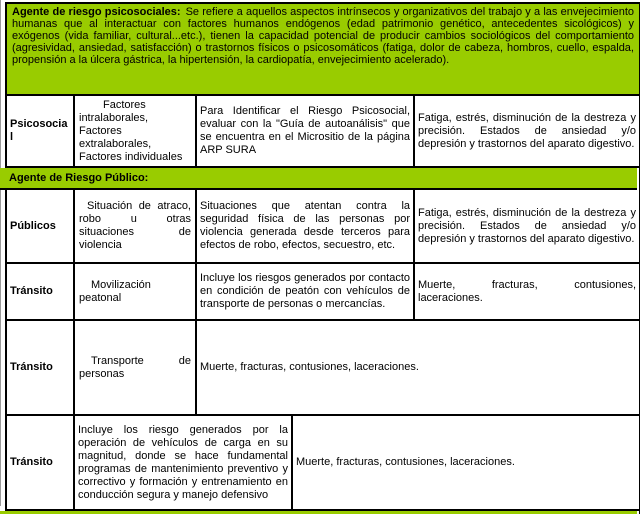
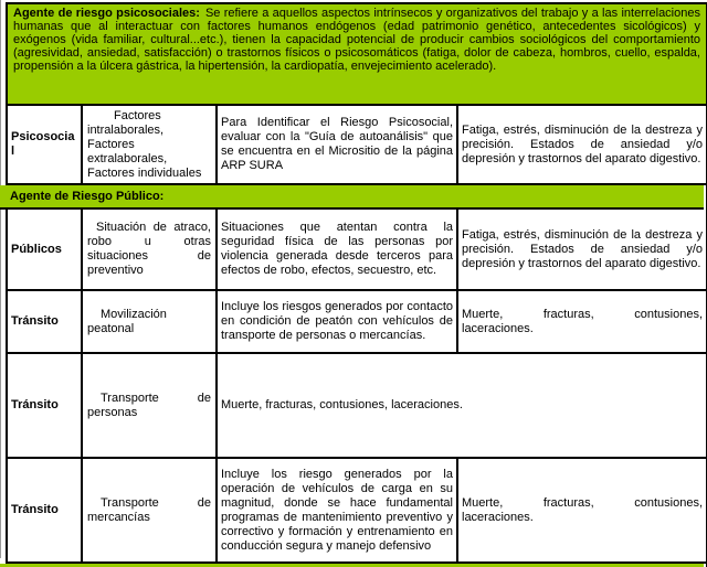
- Agente de riesgo psicosociales: Se refiere a aquellos aspectos intrínsecos y organizativos del trabajo y a las envejecimiento humanas que al interactuar con factores humanos endógenos (edad patrimonio genético, antecedentes sicológicos) y exógenos (vida familiar, cultural...etc.), tienen la capacidad potencial de producir cambios sociológicos del comportamiento (agresividad, ansiedad, satisfacción) o trastornos físicos o psicosomáticos (fatiga, dolor de cabeza, hombros, cuello, espalda, propensión a la úlcera gástrica, la hipertensión, la cardiopatía, envejecimiento acelerado).
+ Agente de riesgo psicosociales: Se refiere a aquellos aspectos intrínsecos y organizativos del trabajo y a las interrelaciones humanas que al interactuar con factores humanos endógenos (edad patrimonio genético, antecedentes sicológicos) y exógenos (vida familiar, cultural...etc.), tienen la capacidad potencial de producir cambios sociológicos del comportamiento (agresividad, ansiedad, satisfacción) o trastornos físicos o psicosomáticos (fatiga, dolor de cabeza, hombros, cuello, espalda, propensión a la úlcera gástrica, la hipertensión, la cardiopatía, envejecimiento acelerado).
  Psicosocial
  Factores intralaborales, Factores extralaborales, Factores individuales
  Para Identificar el Riesgo Psicosocial, evaluar con la "Guía de autoanálisis" que se encuentra en el Micrositio de la página ARP SURA
  Fatiga, estrés, disminución de la destreza y precisión. Estados de ansiedad y/o depresión y trastornos del aparato digestivo.
  Agente de Riesgo Público:
  Públicos
- Situación de atraco, robo u otras situaciones de violencia
+ Situación de atraco, robo u otras situaciones de preventivo
  Situaciones que atentan contra la seguridad física de las personas por violencia generada desde terceros para efectos de robo, efectos, secuestro, etc.
  Fatiga, estrés, disminución de la destreza y precisión. Estados de ansiedad y/o depresión y trastornos del aparato digestivo.
  Tránsito
  Movilización peatonal
  Incluye los riesgos generados por contacto en condición de peatón con vehículos de transporte de personas o mercancías.
  Muerte, fracturas, contusiones, laceraciones.
  Tránsito
  Transporte de personas
  Muerte, fracturas, contusiones, laceraciones.
  Tránsito
+ Transporte de mercancías
  Incluye los riesgo generados por la operación de vehículos de carga en su magnitud, donde se hace fundamental programas de mantenimiento preventivo y correctivo y formación y entrenamiento en conducción segura y manejo defensivo
  Muerte, fracturas, contusiones, laceraciones.
